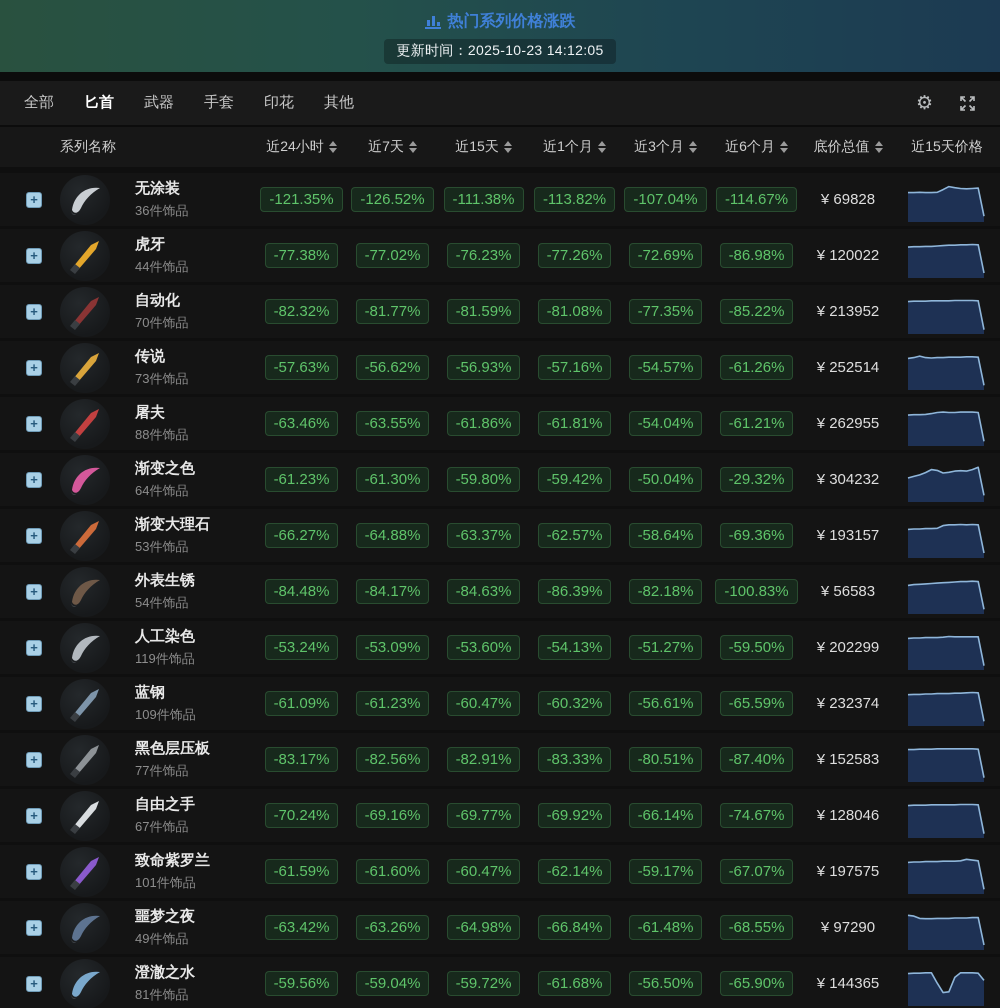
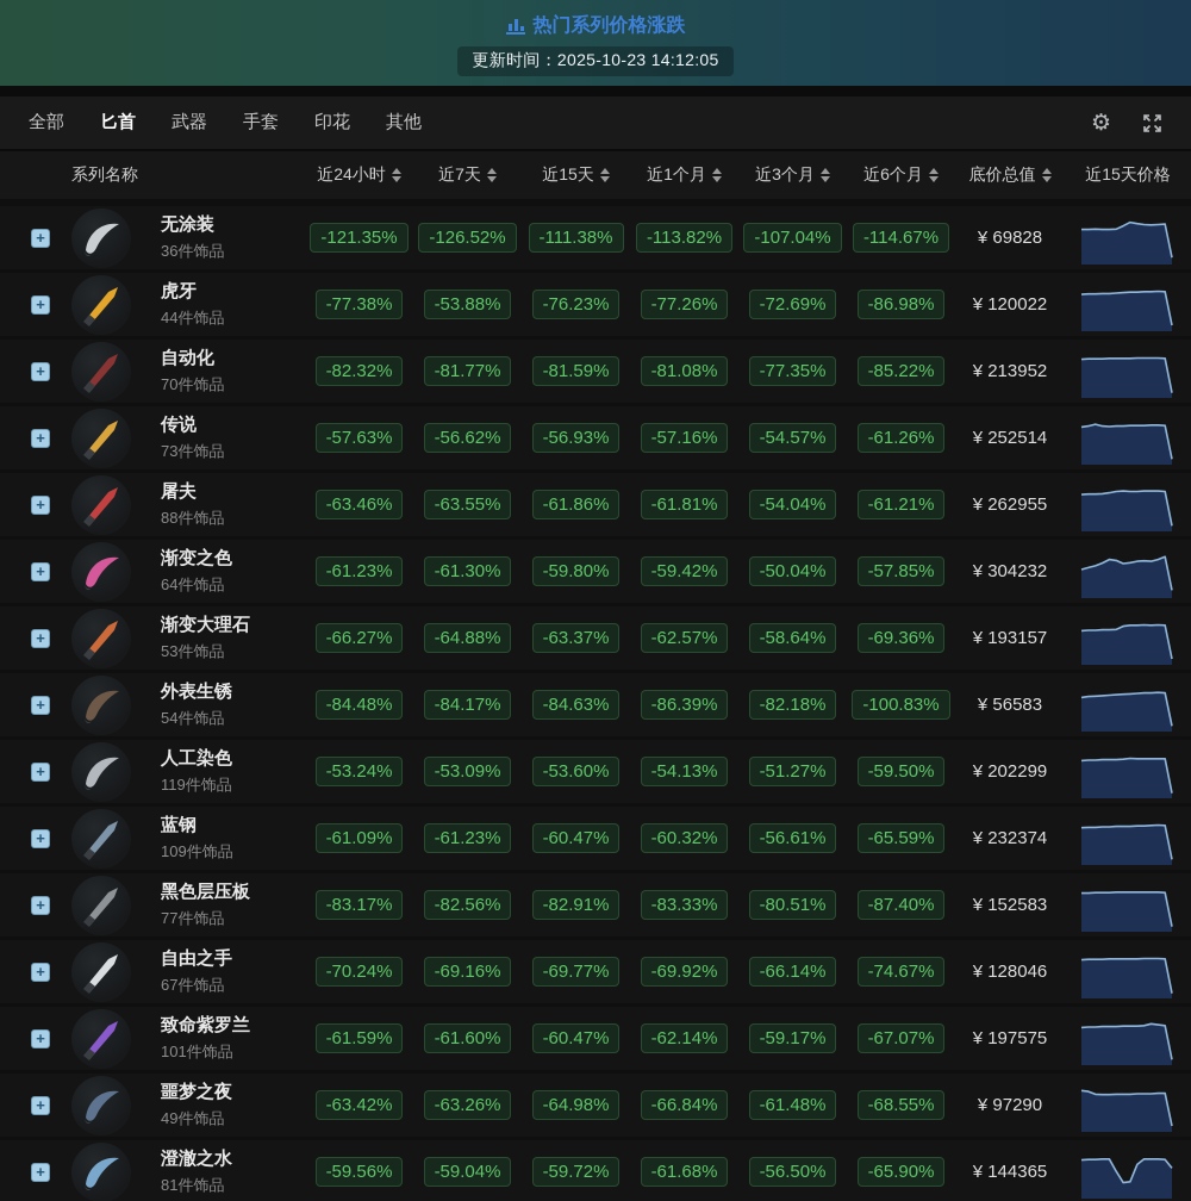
  热门系列价格涨跌
  更新时间：2025-10-23 14:12:05
  全部
  匕首
  武器
  手套
  印花
  其他
  ⚙
  系列名称
  近24小时
  近7天
  近15天
  近1个月
  近3个月
  近6个月
  底价总值
  近15天价格
  +
  无涂装
  36件饰品
  -121.35%
  -126.52%
  -111.38%
  -113.82%
  -107.04%
  -114.67%
  ¥ 69828
  +
  虎牙
  44件饰品
  -77.38%
- -77.02%
+ -53.88%
  -76.23%
  -77.26%
  -72.69%
  -86.98%
  ¥ 120022
  +
  自动化
  70件饰品
  -82.32%
  -81.77%
  -81.59%
  -81.08%
  -77.35%
  -85.22%
  ¥ 213952
  +
  传说
  73件饰品
  -57.63%
  -56.62%
  -56.93%
  -57.16%
  -54.57%
  -61.26%
  ¥ 252514
  +
  屠夫
  88件饰品
  -63.46%
  -63.55%
  -61.86%
  -61.81%
  -54.04%
  -61.21%
  ¥ 262955
  +
  渐变之色
  64件饰品
  -61.23%
  -61.30%
  -59.80%
  -59.42%
  -50.04%
- -29.32%
+ -57.85%
  ¥ 304232
  +
  渐变大理石
  53件饰品
  -66.27%
  -64.88%
  -63.37%
  -62.57%
  -58.64%
  -69.36%
  ¥ 193157
  +
  外表生锈
  54件饰品
  -84.48%
  -84.17%
  -84.63%
  -86.39%
  -82.18%
  -100.83%
  ¥ 56583
  +
  人工染色
  119件饰品
  -53.24%
  -53.09%
  -53.60%
  -54.13%
  -51.27%
  -59.50%
  ¥ 202299
  +
  蓝钢
  109件饰品
  -61.09%
  -61.23%
  -60.47%
  -60.32%
  -56.61%
  -65.59%
  ¥ 232374
  +
  黑色层压板
  77件饰品
  -83.17%
  -82.56%
  -82.91%
  -83.33%
  -80.51%
  -87.40%
  ¥ 152583
  +
  自由之手
  67件饰品
  -70.24%
  -69.16%
  -69.77%
  -69.92%
  -66.14%
  -74.67%
  ¥ 128046
  +
  致命紫罗兰
  101件饰品
  -61.59%
  -61.60%
  -60.47%
  -62.14%
  -59.17%
  -67.07%
  ¥ 197575
  +
  噩梦之夜
  49件饰品
  -63.42%
  -63.26%
  -64.98%
  -66.84%
  -61.48%
  -68.55%
  ¥ 97290
  +
  澄澈之水
  81件饰品
  -59.56%
  -59.04%
  -59.72%
  -61.68%
  -56.50%
  -65.90%
  ¥ 144365
